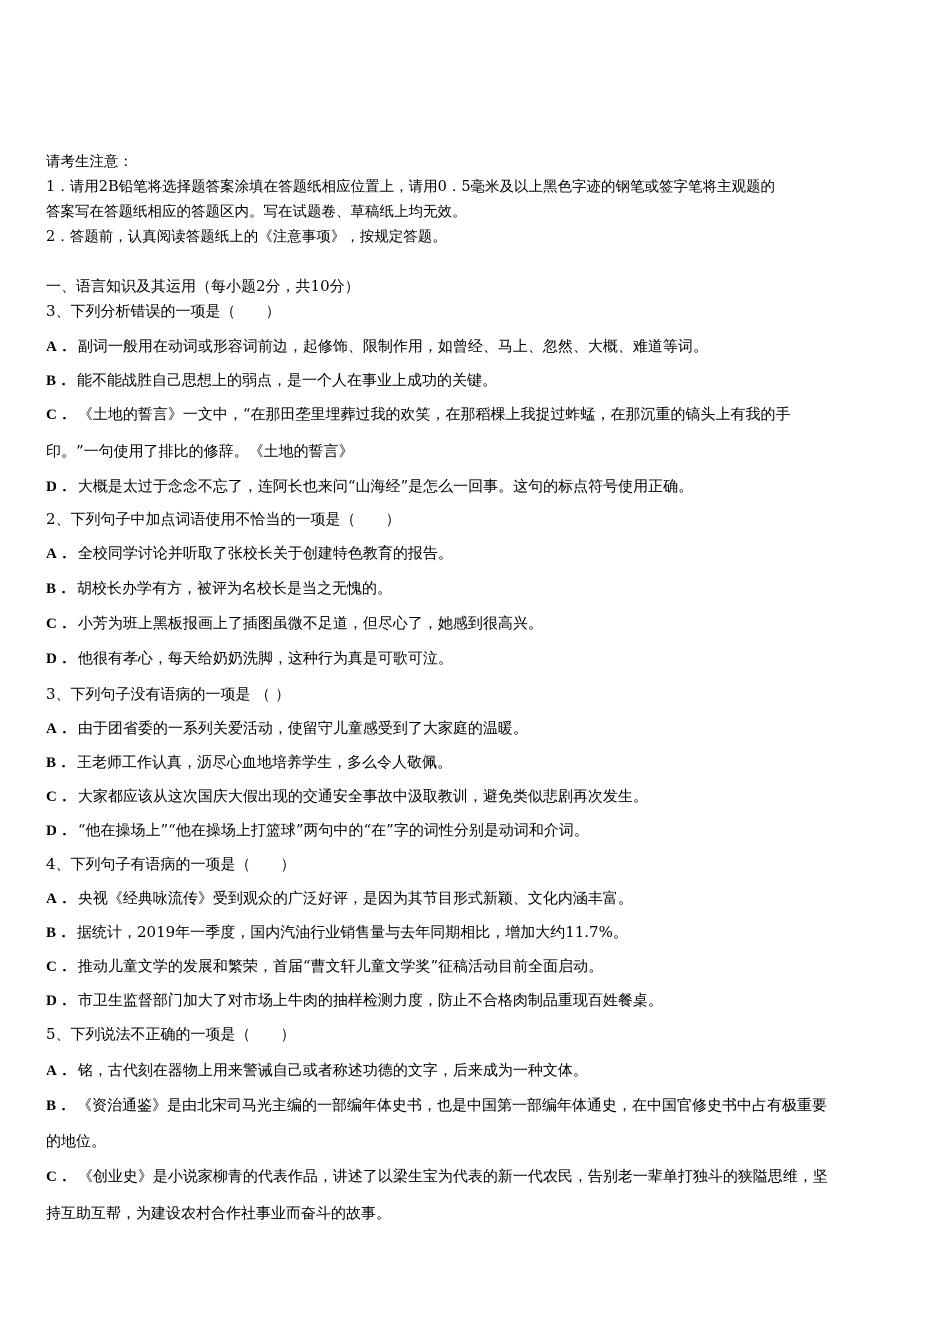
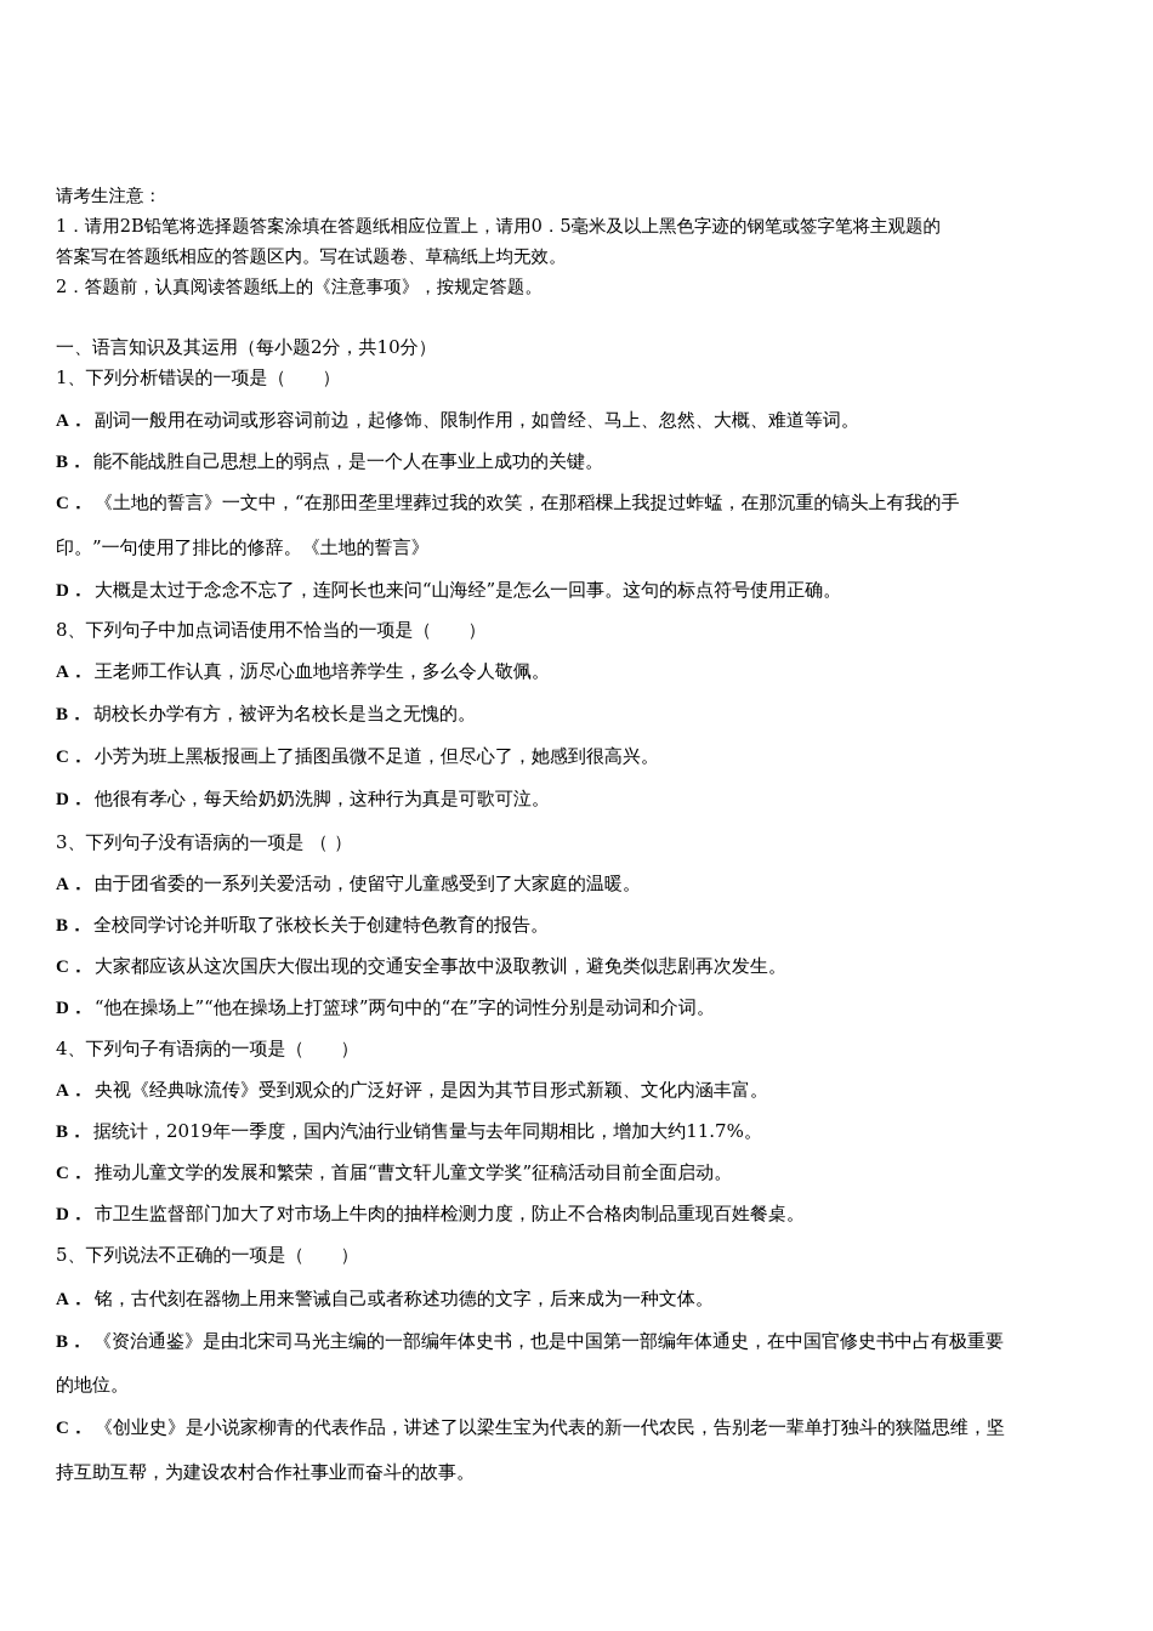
  请考生注意：
  1．请用2B铅笔将选择题答案涂填在答题纸相应位置上，请用0．5毫米及以上黑色字迹的钢笔或签字笔将主观题的
  答案写在答题纸相应的答题区内。写在试题卷、草稿纸上均无效。
  2．答题前，认真阅读答题纸上的《注意事项》，按规定答题。
  一、语言知识及其运用（每小题2分，共10分）
- 3、下列分析错误的一项是（ ）
+ 1、下列分析错误的一项是（ ）
  A． 副词一般用在动词或形容词前边，起修饰、限制作用，如曾经、马上、忽然、大概、难道等词。
  B． 能不能战胜自己思想上的弱点，是一个人在事业上成功的关键。
  C． 《土地的誓言》一文中，“在那田垄里埋葬过我的欢笑，在那稻棵上我捉过蚱蜢，在那沉重的镐头上有我的手
  印。”一句使用了排比的修辞。《土地的誓言》
  D． 大概是太过于念念不忘了，连阿长也来问“山海经”是怎么一回事。这句的标点符号使用正确。
- 2、下列句子中加点词语使用不恰当的一项是（ ）
+ 8、下列句子中加点词语使用不恰当的一项是（ ）
- A． 全校同学讨论并听取了张校长关于创建特色教育的报告。
+ A． 王老师工作认真，沥尽心血地培养学生，多么令人敬佩。
  B． 胡校长办学有方，被评为名校长是当之无愧的。
  C． 小芳为班上黑板报画上了插图虽微不足道，但尽心了，她感到很高兴。
  D． 他很有孝心，每天给奶奶洗脚，这种行为真是可歌可泣。
  3、下列句子没有语病的一项是 （ ）
  A． 由于团省委的一系列关爱活动，使留守儿童感受到了大家庭的温暖。
- B． 王老师工作认真，沥尽心血地培养学生，多么令人敬佩。
+ B． 全校同学讨论并听取了张校长关于创建特色教育的报告。
  C． 大家都应该从这次国庆大假出现的交通安全事故中汲取教训，避免类似悲剧再次发生。
  D． “他在操场上”“他在操场上打篮球”两句中的“在”字的词性分别是动词和介词。
  4、下列句子有语病的一项是（ ）
  A． 央视《经典咏流传》受到观众的广泛好评，是因为其节目形式新颖、文化内涵丰富。
  B． 据统计，2019年一季度，国内汽油行业销售量与去年同期相比，增加大约11.7%。
  C． 推动儿童文学的发展和繁荣，首届“曹文轩儿童文学奖”征稿活动目前全面启动。
  D． 市卫生监督部门加大了对市场上牛肉的抽样检测力度，防止不合格肉制品重现百姓餐桌。
  5、下列说法不正确的一项是（ ）
  A． 铭，古代刻在器物上用来警诫自己或者称述功德的文字，后来成为一种文体。
  B． 《资治通鉴》是由北宋司马光主编的一部编年体史书，也是中国第一部编年体通史，在中国官修史书中占有极重要
  的地位。
  C． 《创业史》是小说家柳青的代表作品，讲述了以梁生宝为代表的新一代农民，告别老一辈单打独斗的狭隘思维，坚
  持互助互帮，为建设农村合作社事业而奋斗的故事。
